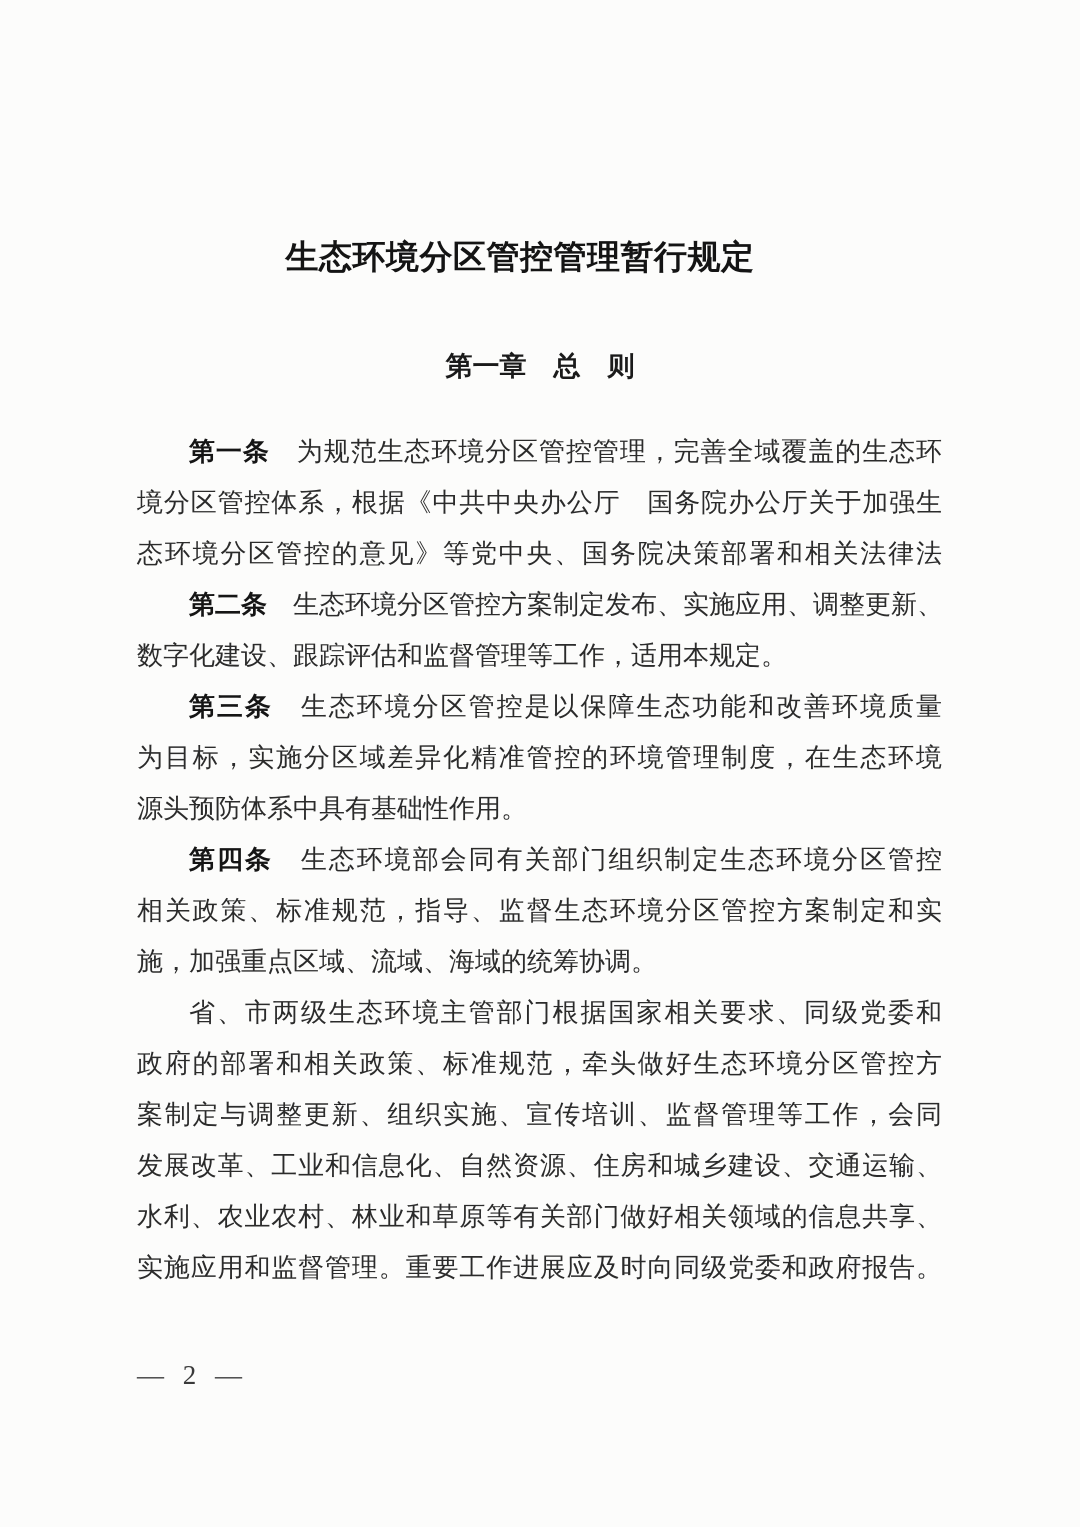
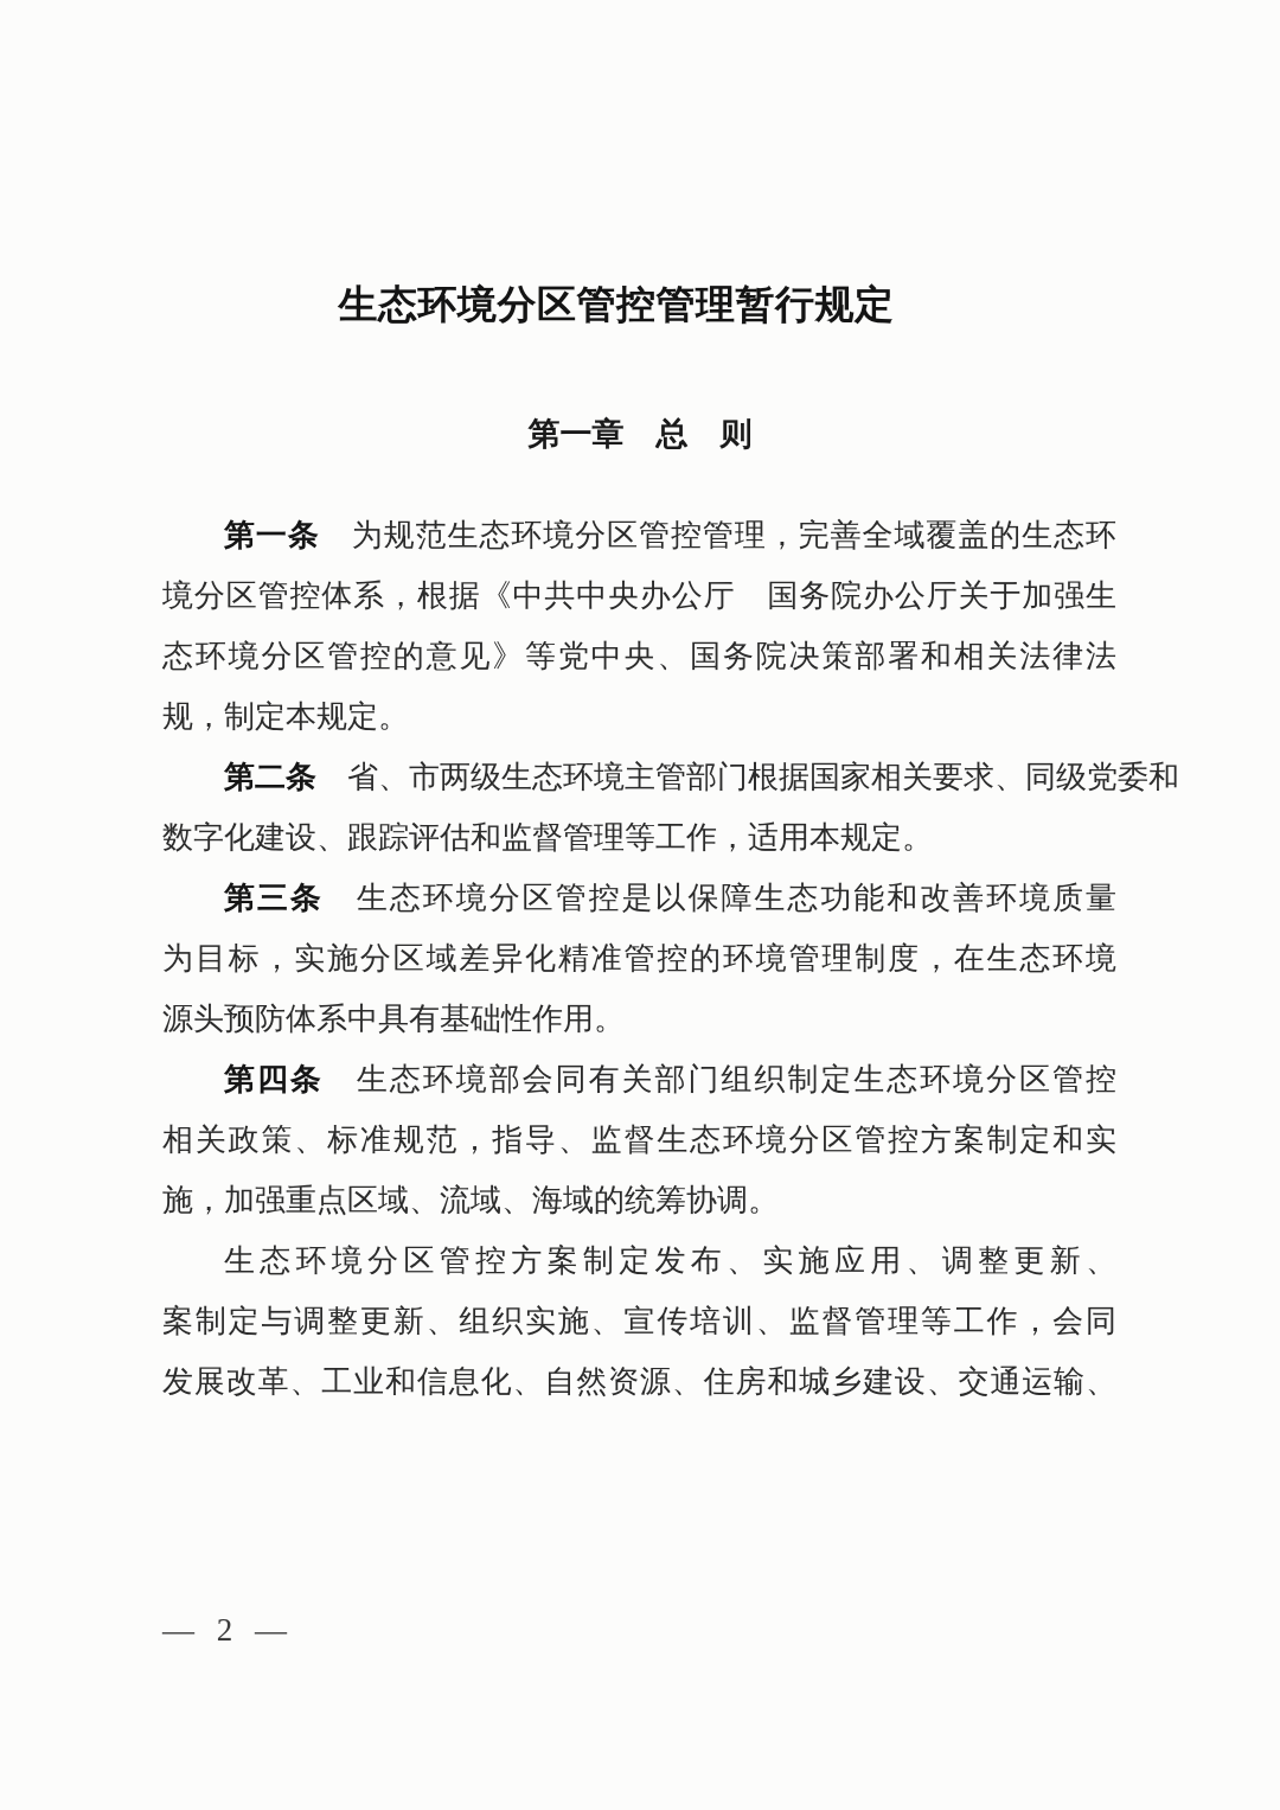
  生态环境分区管控管理暂行规定
  第一章 总 则
  第一条 为规范生态环境分区管控管理，完善全域覆盖的生态环
  境分区管控体系，根据《中共中央办公厅 国务院办公厅关于加强生
  态环境分区管控的意见》等党中央、国务院决策部署和相关法律法
+ 规，制定本规定。
- 第二条 生态环境分区管控方案制定发布、实施应用、调整更新、
+ 第二条 省、市两级生态环境主管部门根据国家相关要求、同级党委和
  数字化建设、跟踪评估和监督管理等工作，适用本规定。
  第三条 生态环境分区管控是以保障生态功能和改善环境质量
  为目标，实施分区域差异化精准管控的环境管理制度，在生态环境
  源头预防体系中具有基础性作用。
  第四条 生态环境部会同有关部门组织制定生态环境分区管控
  相关政策、标准规范，指导、监督生态环境分区管控方案制定和实
  施，加强重点区域、流域、海域的统筹协调。
- 省、市两级生态环境主管部门根据国家相关要求、同级党委和
+ 生态环境分区管控方案制定发布、实施应用、调整更新、
- 政府的部署和相关政策、标准规范，牵头做好生态环境分区管控方
  案制定与调整更新、组织实施、宣传培训、监督管理等工作，会同
  发展改革、工业和信息化、自然资源、住房和城乡建设、交通运输、
- 水利、农业农村、林业和草原等有关部门做好相关领域的信息共享、
- 实施应用和监督管理。重要工作进展应及时向同级党委和政府报告。
  — 2 —
